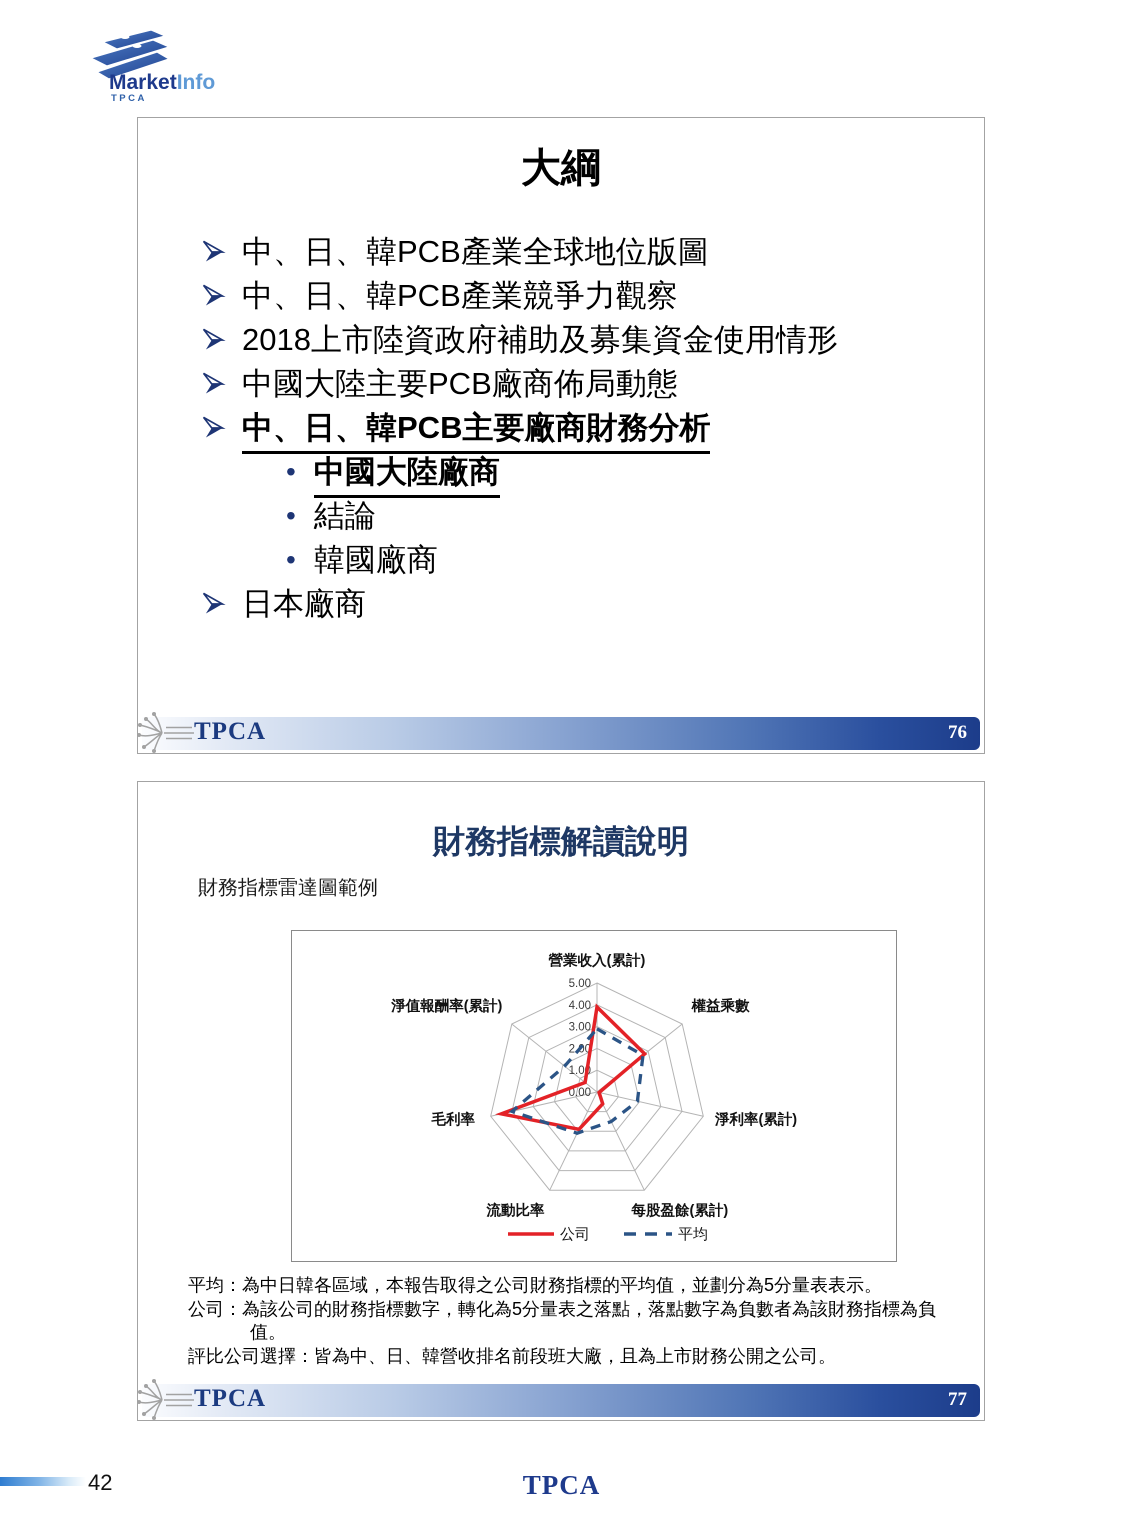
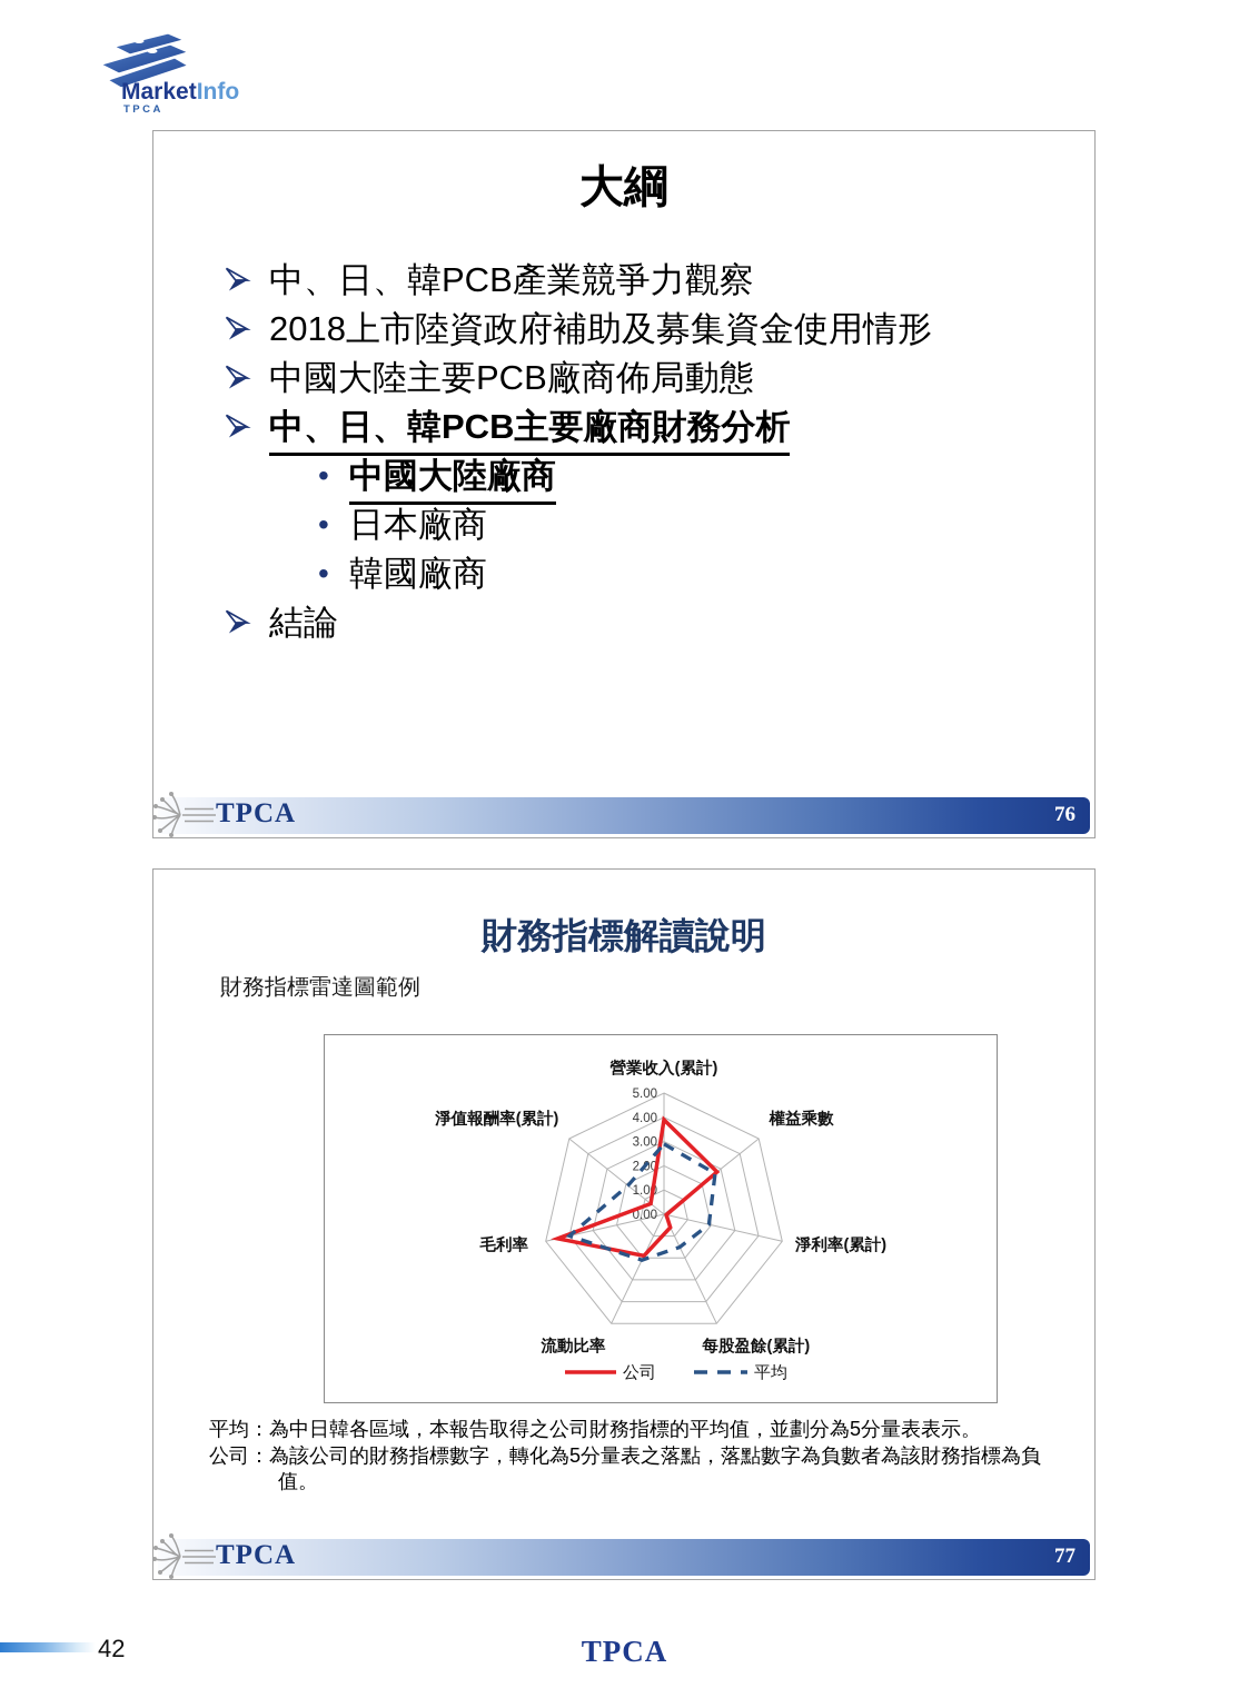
  MarketInfo
  TPCA
  大綱
- 中、日、韓PCB產業全球地位版圖
  中、日、韓PCB產業競爭力觀察
  2018上市陸資政府補助及募集資金使用情形
  中國大陸主要PCB廠商佈局動態
  中、日、韓PCB主要廠商財務分析
  •
  中國大陸廠商
  •
- 結論
+ 日本廠商
  •
  韓國廠商
- 日本廠商
+ 結論
  TPCA
  76
  財務指標解讀說明
  財務指標雷達圖範例
  0.00
  1.0
  2.00
  3.00
  4.00
  5.00
  營業收入(累計)
  權益乘數
  淨利率(累計)
  每股盈餘(累計)
  流動比率
  毛利率
  淨值報酬率(累計)
  公司
  平均
  平均：為中日韓各區域，本報告取得之公司財務指標的平均值，並劃分為5分量表表示。
  公司：為該公司的財務指標數字，轉化為5分量表之落點，落點數字為負數者為該財務指標為負值。
- 評比公司選擇：皆為中、日、韓營收排名前段班大廠，且為上市財務公開之公司。
  TPCA
  77
  42
  TPCA
